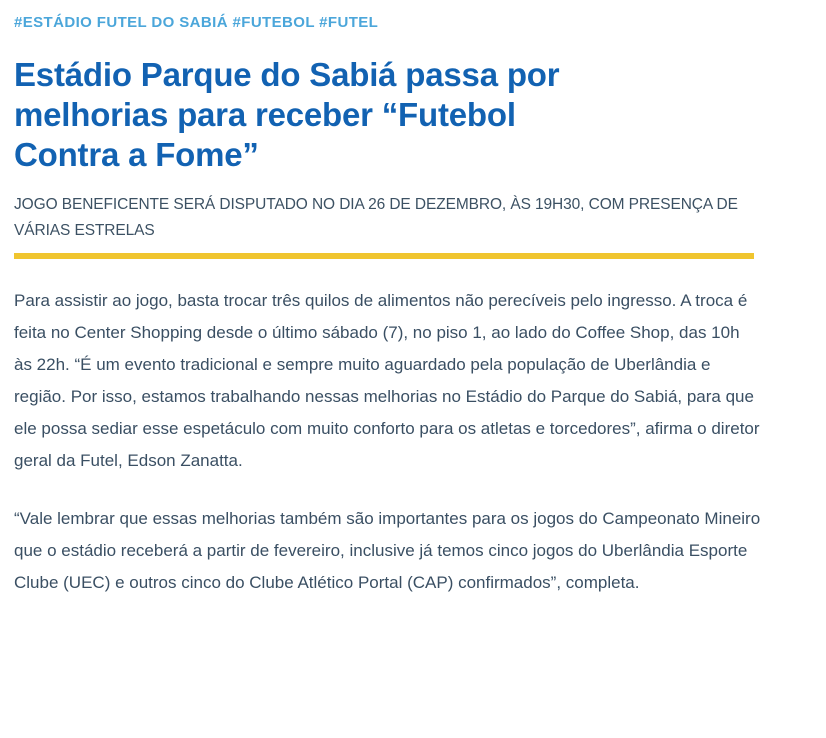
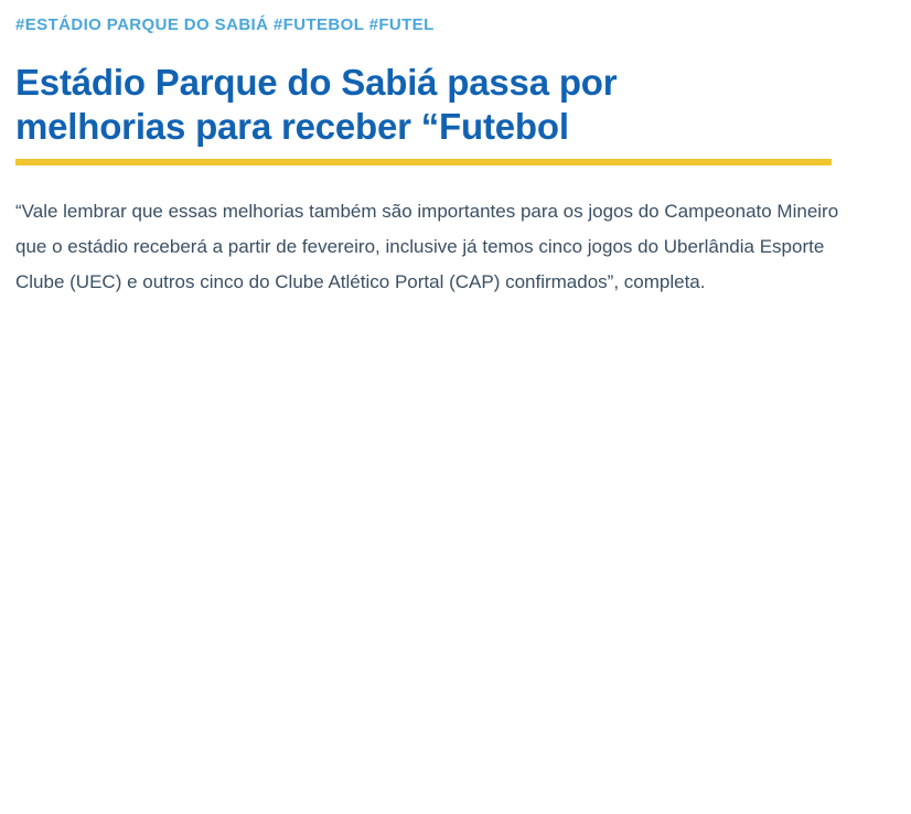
- #ESTÁDIO FUTEL DO SABIÁ #FUTEBOL #FUTEL
+ #ESTÁDIO PARQUE DO SABIÁ #FUTEBOL #FUTEL
  Estádio Parque do Sabiá passa por
  melhorias para receber “Futebol
- Contra a Fome”
- JOGO BENEFICENTE SERÁ DISPUTADO NO DIA 26 DE DEZEMBRO, ÀS 19H30, COM PRESENÇA DE
- VÁRIAS ESTRELAS
- Para assistir ao jogo, basta trocar três quilos de alimentos não perecíveis pelo ingresso. A troca é feita no Center Shopping desde o último sábado (7), no piso 1, ao lado do Coffee Shop, das 10h às 22h. “É um evento tradicional e sempre muito aguardado pela população de Uberlândia e região. Por isso, estamos trabalhando nessas melhorias no Estádio do Parque do Sabiá, para que ele possa sediar esse espetáculo com muito conforto para os atletas e torcedores”, afirma o diretor geral da Futel, Edson Zanatta.
  “Vale lembrar que essas melhorias também são importantes para os jogos do Campeonato Mineiro que o estádio receberá a partir de fevereiro, inclusive já temos cinco jogos do Uberlândia Esporte Clube (UEC) e outros cinco do Clube Atlético Portal (CAP) confirmados”, completa.
